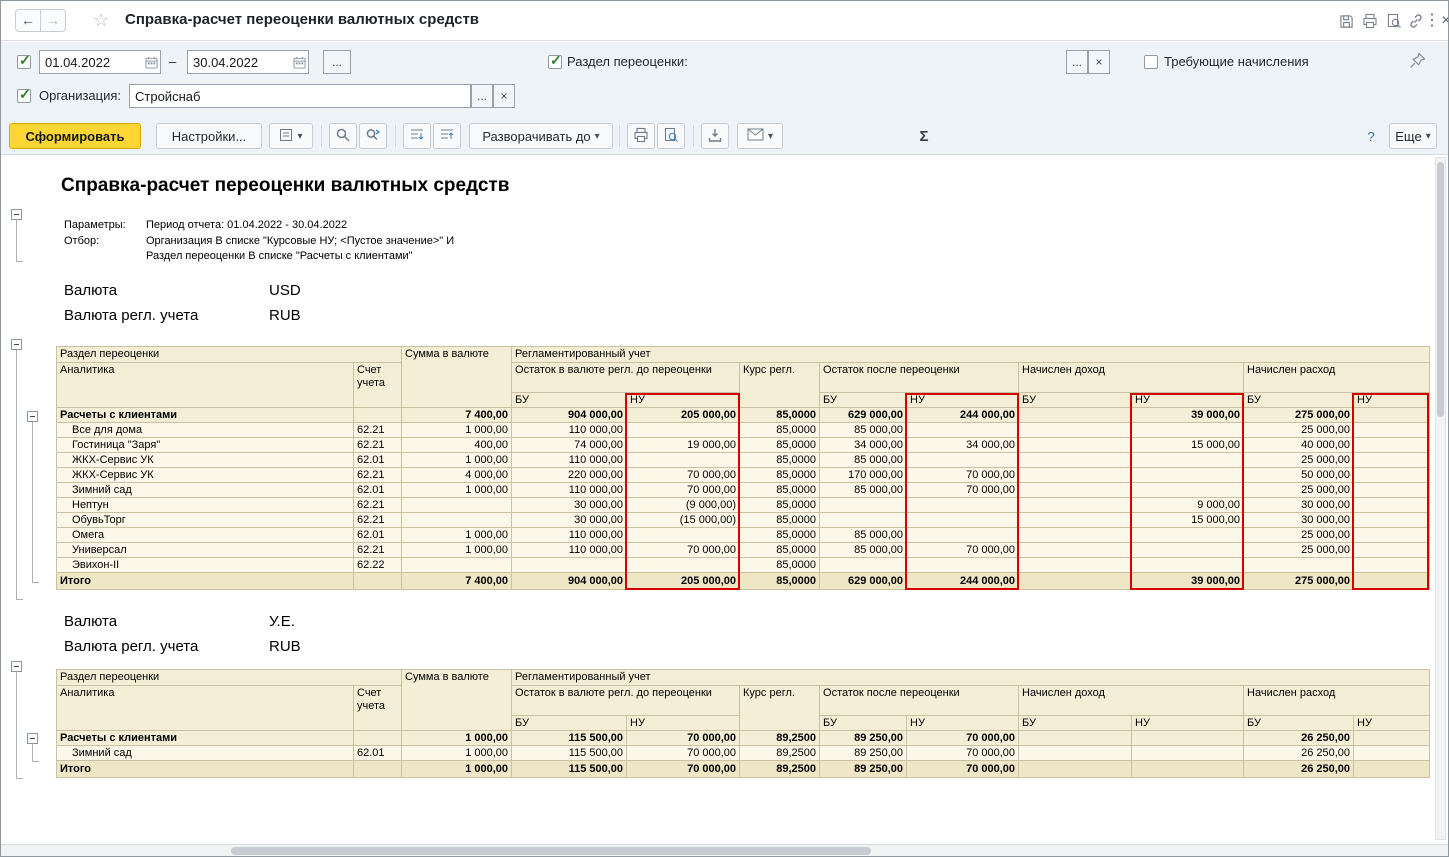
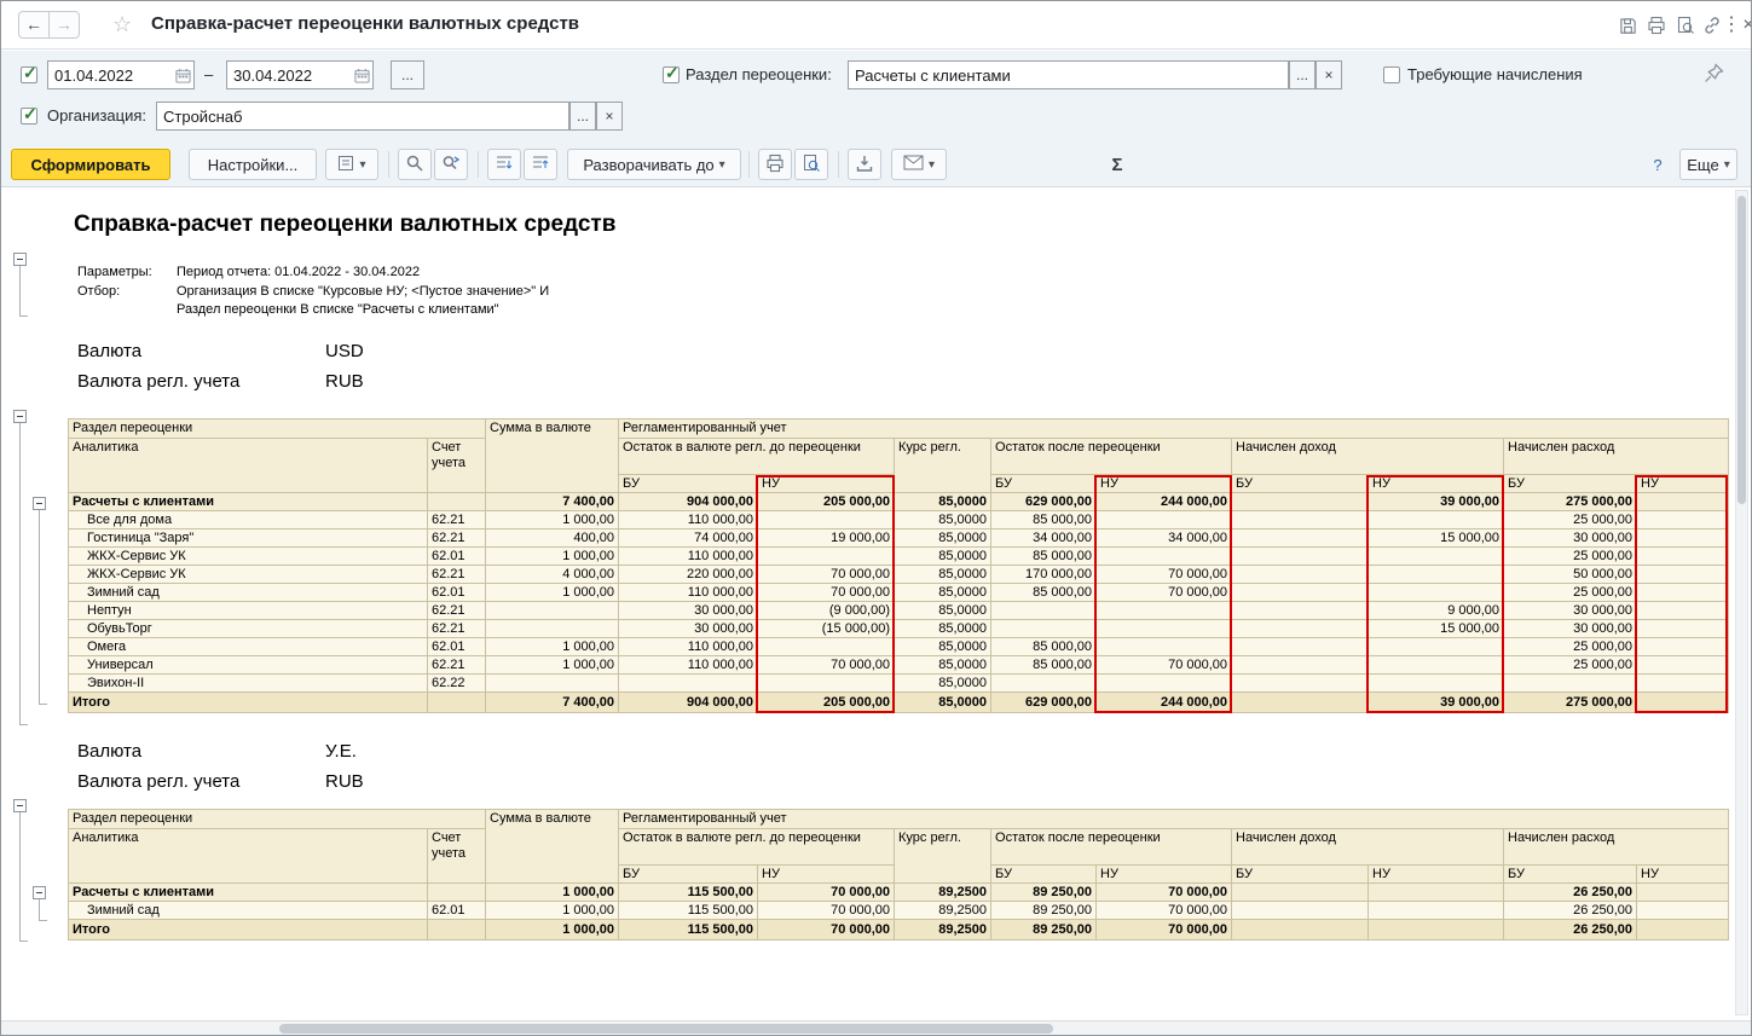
  ←
  →
  ☆
  Справка-расчет переоценки валютных средств
  ⋮
  ×
  ✓
  01.04.2022
  –
  30.04.2022
  ...
  ✓
  Раздел переоценки:
+ Расчеты с клиентами
  ...
  ×
  Требующие начисления
  ✓
  Организация:
  Стройснаб
  ...
  ×
  Сформировать
  Настройки...
  ▾
  Разворачивать до
  ▾
  ▾
  Σ
  ?
  Еще
  ▾
  Справка-расчет переоценки валютных средств
  Параметры:
  Период отчета: 01.04.2022 - 30.04.2022
  Отбор:
  Организация В списке "Курсовые НУ; <Пустое значение>" И
  Раздел переоценки В списке "Расчеты с клиентами"
  Валюта
  USD
  Валюта регл. учета
  RUB
  Раздел переоценки	Сумма в валюте	Регламентированный учет
  Аналитика	Счет учета	Остаток в валюте регл. до переоценки	Курс регл.	Остаток после переоценки	Начислен доход	Начислен расход
  БУ	НУ	БУ	НУ	БУ	НУ	БУ	НУ
  Расчеты с клиентами		7 400,00	904 000,00	205 000,00	85,0000	629 000,00	244 000,00		39 000,00	275 000,00
  Все для дома	62.21	1 000,00	110 000,00		85,0000	85 000,00				25 000,00
- Гостиница "Заря"	62.21	400,00	74 000,00	19 000,00	85,0000	34 000,00	34 000,00		15 000,00	40 000,00
+ Гостиница "Заря"	62.21	400,00	74 000,00	19 000,00	85,0000	34 000,00	34 000,00		15 000,00	30 000,00
  ЖКХ-Сервис УК	62.01	1 000,00	110 000,00		85,0000	85 000,00				25 000,00
  ЖКХ-Сервис УК	62.21	4 000,00	220 000,00	70 000,00	85,0000	170 000,00	70 000,00			50 000,00
  Зимний сад	62.01	1 000,00	110 000,00	70 000,00	85,0000	85 000,00	70 000,00			25 000,00
  Нептун	62.21		30 000,00	(9 000,00)	85,0000				9 000,00	30 000,00
  ОбувьТорг	62.21		30 000,00	(15 000,00)	85,0000				15 000,00	30 000,00
  Омега	62.01	1 000,00	110 000,00		85,0000	85 000,00				25 000,00
  Универсал	62.21	1 000,00	110 000,00	70 000,00	85,0000	85 000,00	70 000,00			25 000,00
  Эвихон-II	62.22				85,0000
  Итого		7 400,00	904 000,00	205 000,00	85,0000	629 000,00	244 000,00		39 000,00	275 000,00
  Валюта
  У.Е.
  Валюта регл. учета
  RUB
  Раздел переоценки	Сумма в валюте	Регламентированный учет
  Аналитика	Счет учета	Остаток в валюте регл. до переоценки	Курс регл.	Остаток после переоценки	Начислен доход	Начислен расход
  БУ	НУ	БУ	НУ	БУ	НУ	БУ	НУ
  Расчеты с клиентами		1 000,00	115 500,00	70 000,00	89,2500	89 250,00	70 000,00			26 250,00
  Зимний сад	62.01	1 000,00	115 500,00	70 000,00	89,2500	89 250,00	70 000,00			26 250,00
  Итого		1 000,00	115 500,00	70 000,00	89,2500	89 250,00	70 000,00			26 250,00
